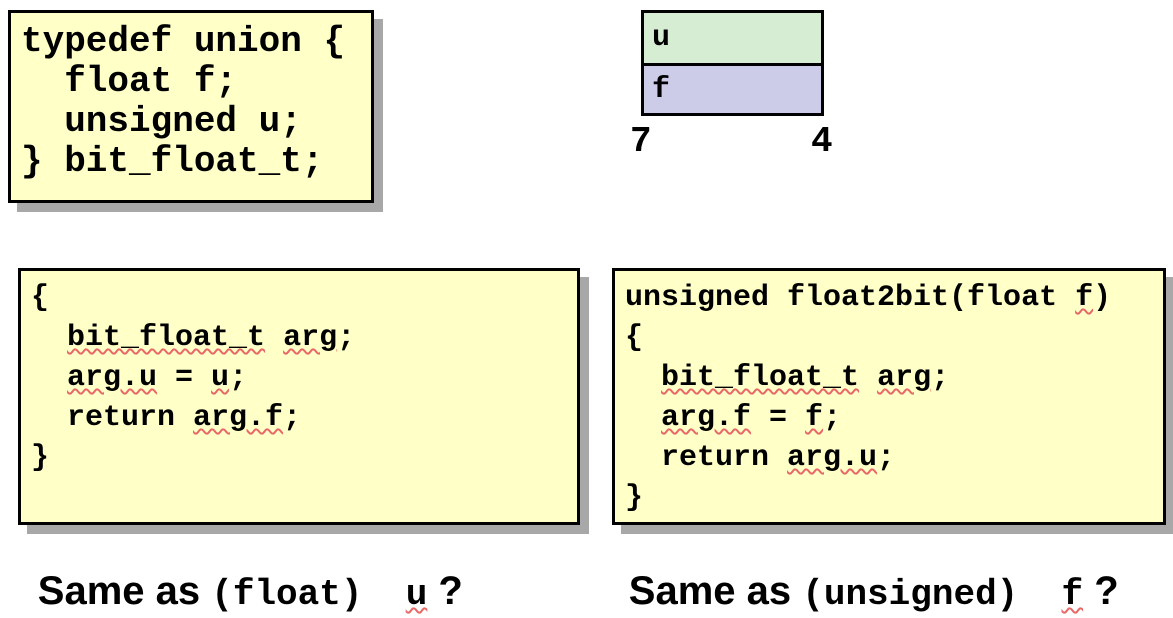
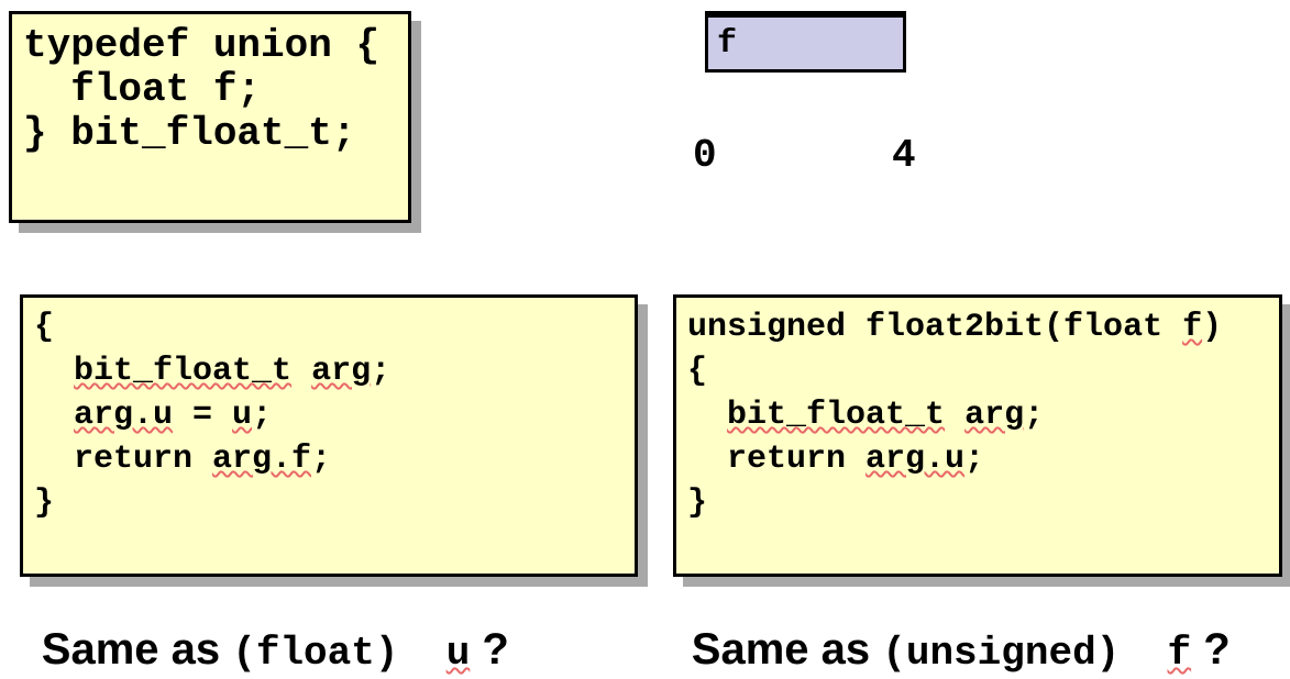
  typedef union {
  float f;
- unsigned u;
  } bit_float_t;
- u
  f
- 7
+ 0
  4
  {
  bit_float_t arg;
  arg.u = u;
  return arg.f;
  }
  unsigned float2bit(float f)
  {
  bit_float_t arg;
- arg.f = f;
  return arg.u;
  }
  Same as (float) u ?
  Same as (unsigned) f ?
